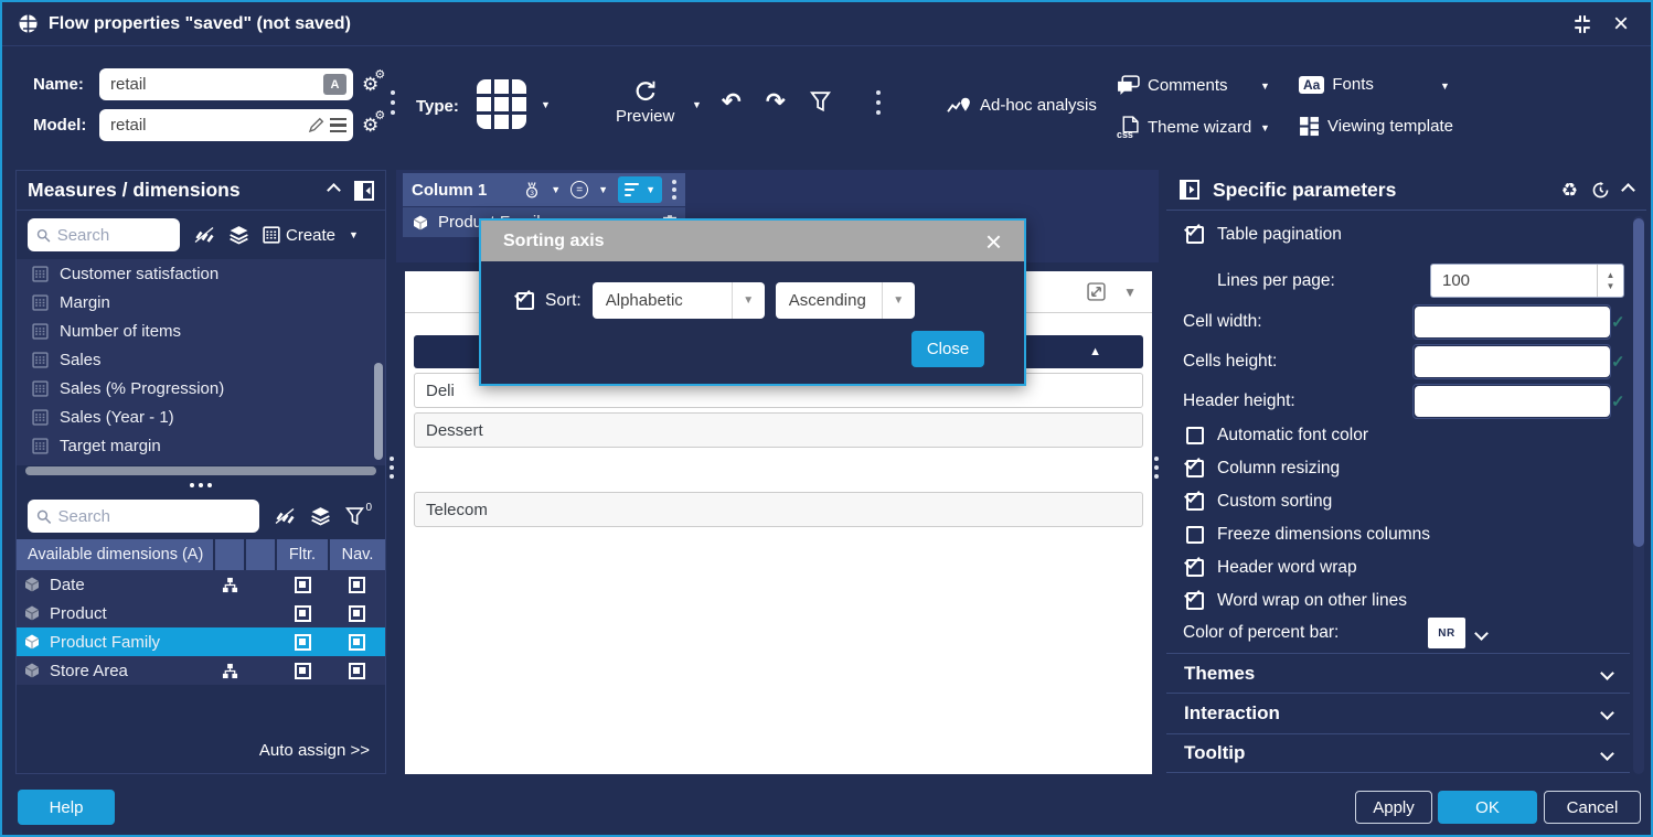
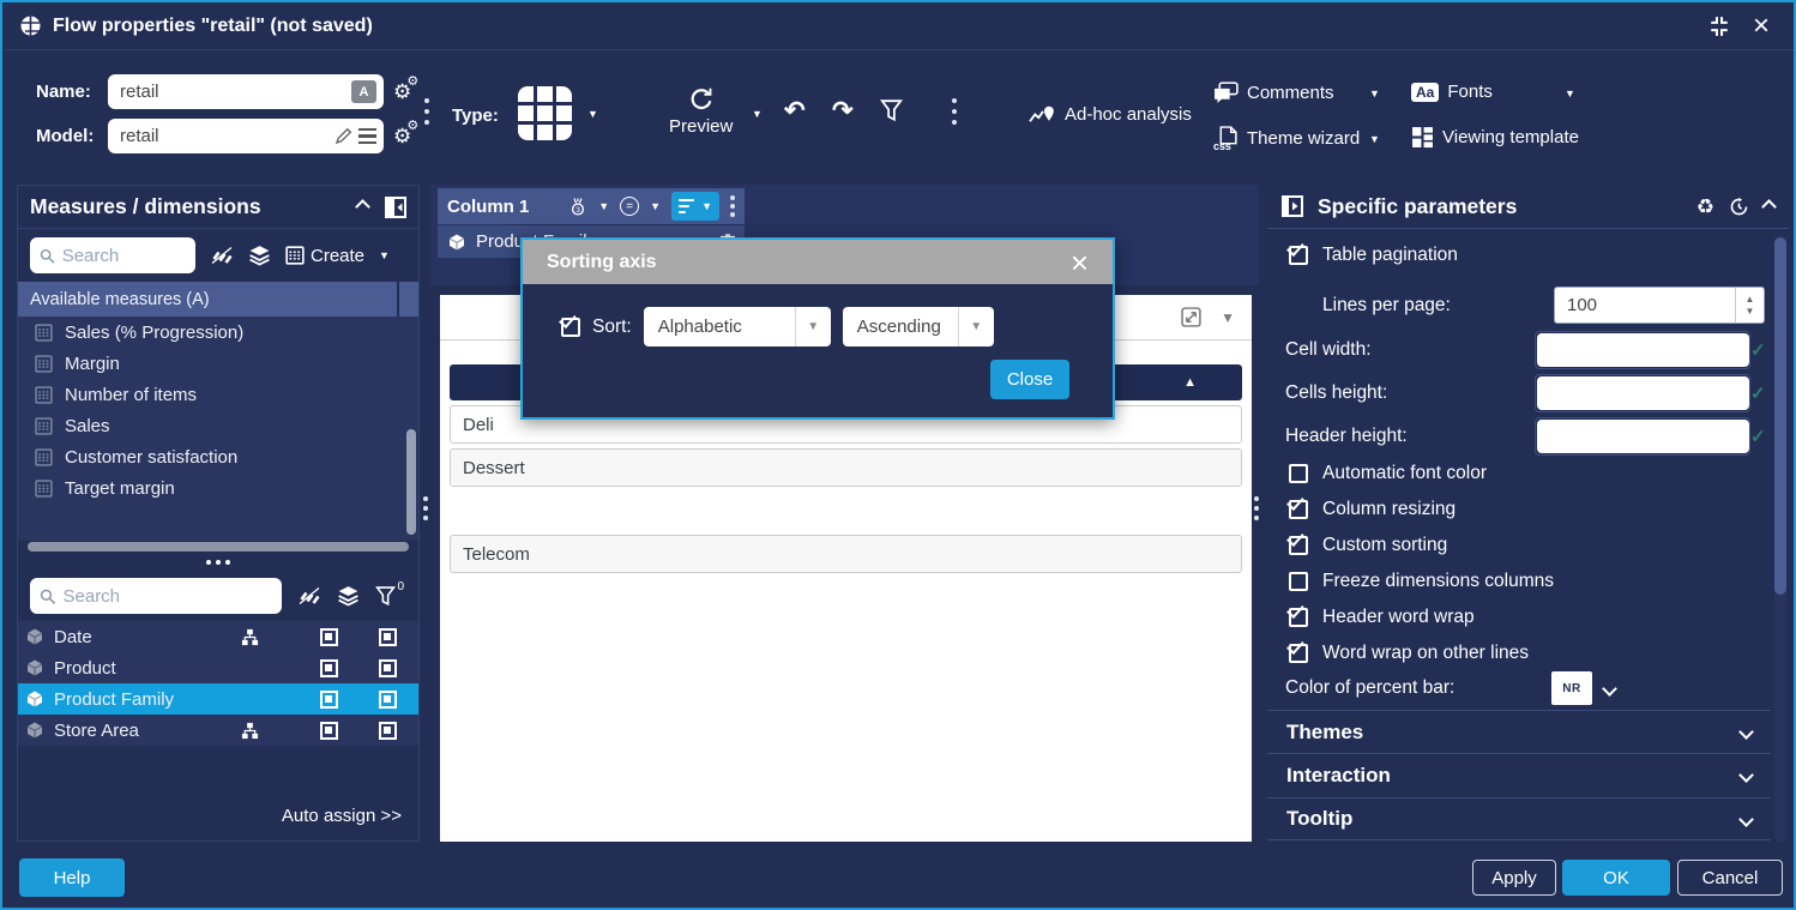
- Flow properties "saved" (not saved)
+ Flow properties "retail" (not saved)
  ×
  Name:
  retail
  A
  ⚙
  Model:
  retail
  ⚙
  Type:
  ▼
  Preview
  ▼
  ↶
  ↷
  Ad-hoc analysis
  Comments
  ▼
  css
  Theme wizard
  ▼
  Aa
  Fonts
  ▼
  Viewing template
  Measures / dimensions
  Search
  Create
  ▼
+ Available measures (A)
- Customer satisfaction
+ Sales (% Progression)
  Margin
  Number of items
  Sales
- Sales (% Progression)
+ Customer satisfaction
- Sales (Year - 1)
  Target margin
  Search
  0
- Available dimensions (A)
- Fltr.
- Nav.
  Date
  Product
  Product Family
  Store Area
  Auto assign >>
  Column 1
  ▼
  =
  ▼
  ▼
  ▼
  ▲
  Deli
  Dessert
  Telecom
  Specific parameters
  ♻
  Table pagination
  Lines per page:
  100
  ▲
  ▼
  Cell width:
  ✓
  Cells height:
  ✓
  Header height:
  ✓
  Automatic font color
  Column resizing
  Custom sorting
  Freeze dimensions columns
  Header word wrap
  Word wrap on other lines
  Color of percent bar:
  NR
  Themes
  Interaction
  Tooltip
  Help
  Apply
  OK
  Cancel
  Sorting axis
  ×
  Sort:
  Alphabetic
  ▼
  Ascending
  ▼
  Close
